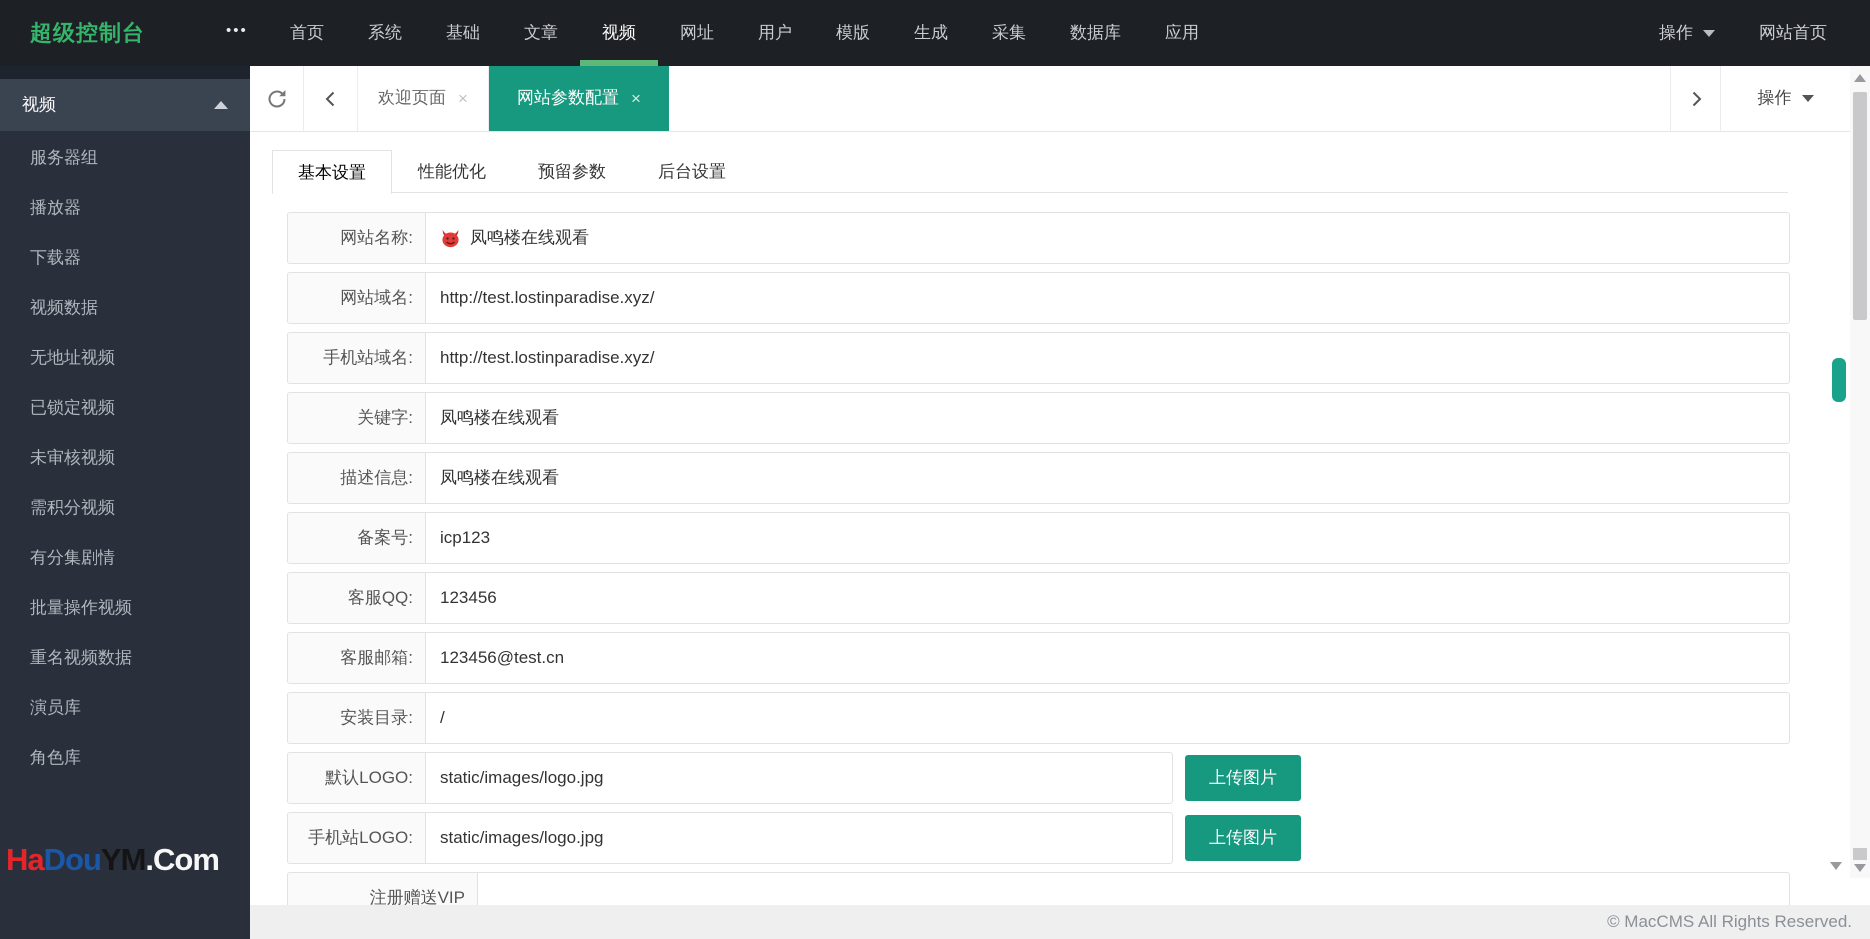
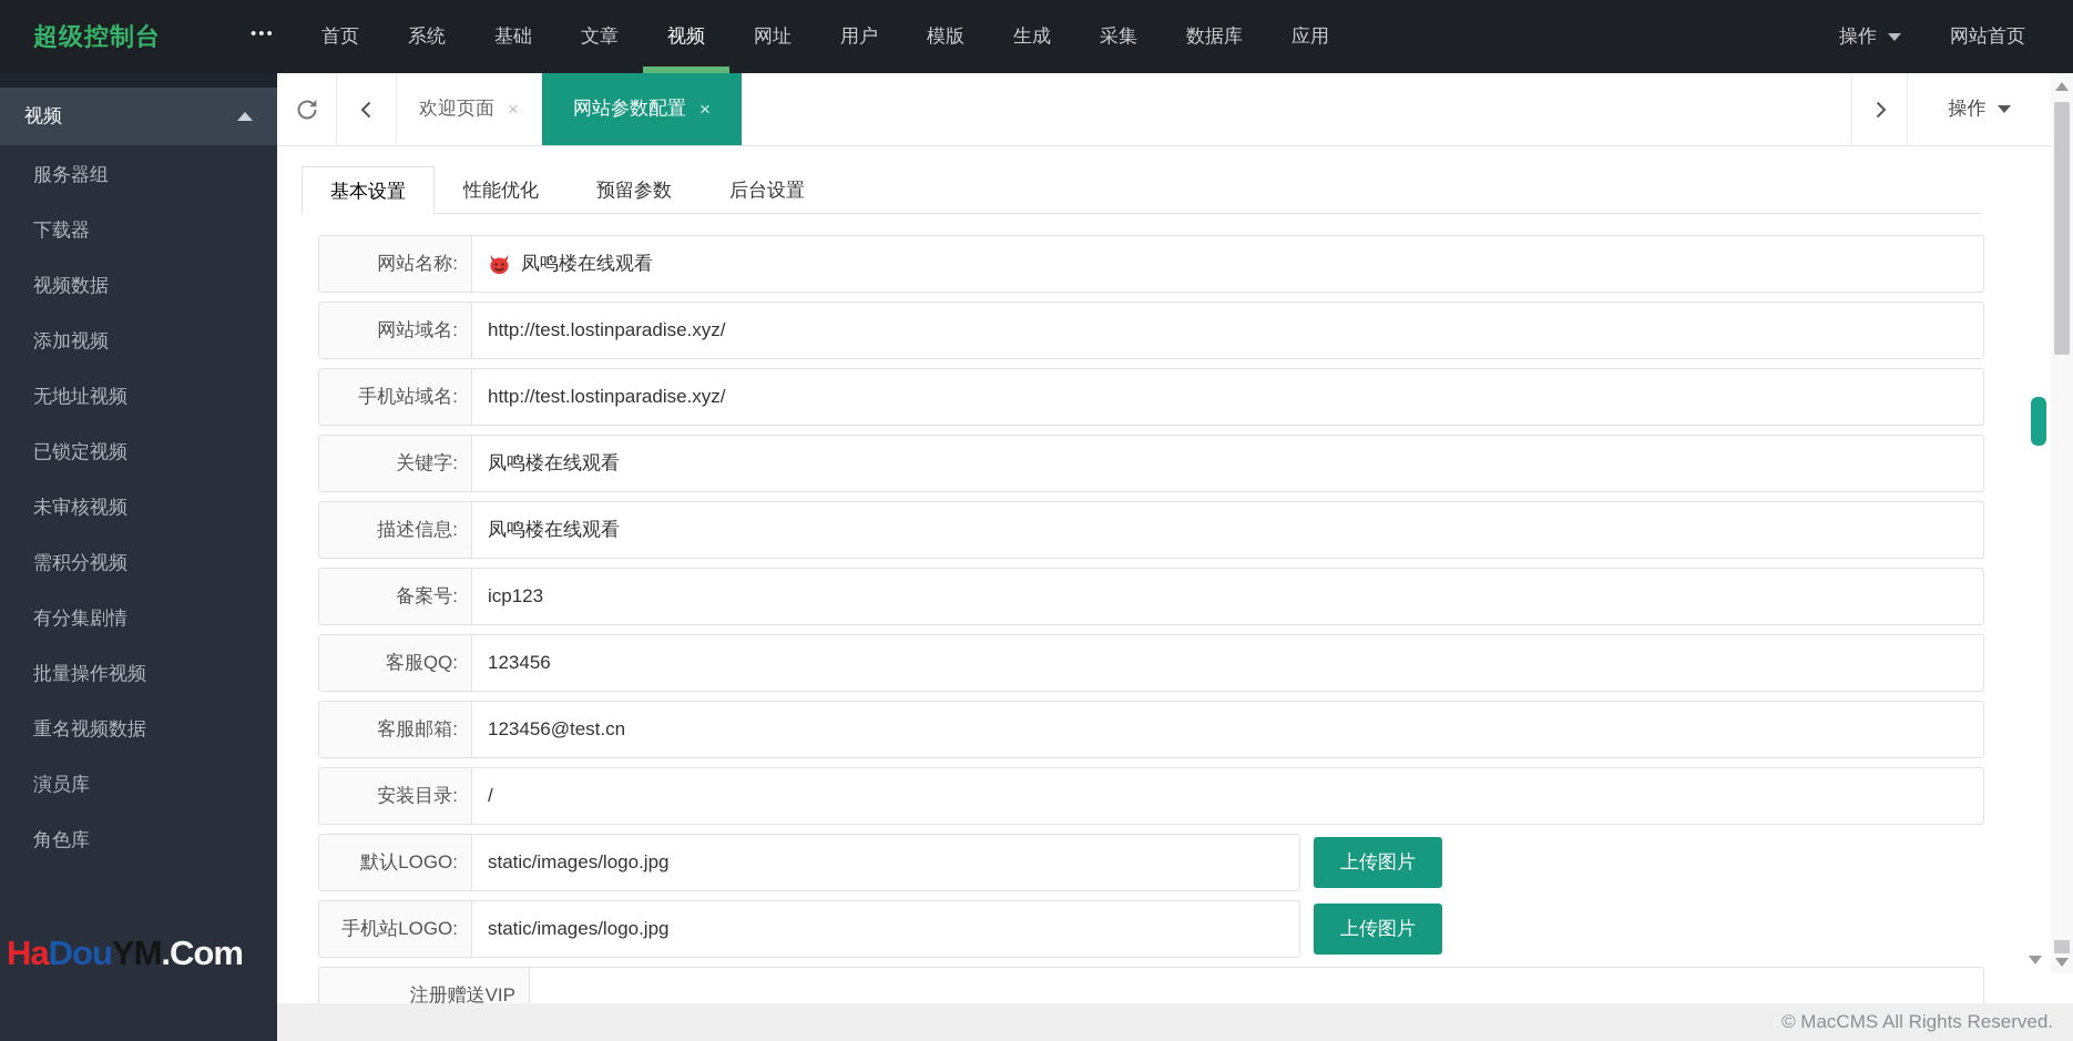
  超级控制台
  •••
  首页
  系统
  基础
  文章
  视频
  网址
  用户
  模版
  生成
  采集
  数据库
  应用
  操作
  网站首页
  视频
  服务器组
- 播放器
  下载器
  视频数据
+ 添加视频
  无地址视频
  已锁定视频
  未审核视频
  需积分视频
  有分集剧情
  批量操作视频
  重名视频数据
  演员库
  角色库
  HaDouYM.Com
  欢迎页面
  ×
  网站参数配置
  ×
  操作
  基本设置
  性能优化
  预留参数
  后台设置
  网站名称:
  凤鸣楼在线观看
  网站域名:
  http://test.lostinparadise.xyz/
  手机站域名:
  http://test.lostinparadise.xyz/
  关键字:
  凤鸣楼在线观看
  描述信息:
  凤鸣楼在线观看
  备案号:
  icp123
  客服QQ:
  123456
  客服邮箱:
  123456@test.cn
  安装目录:
  /
  默认LOGO:
  static/images/logo.jpg
  上传图片
  手机站LOGO:
  static/images/logo.jpg
  上传图片
  注册赠送VIP
  © MacCMS All Rights Reserved.
